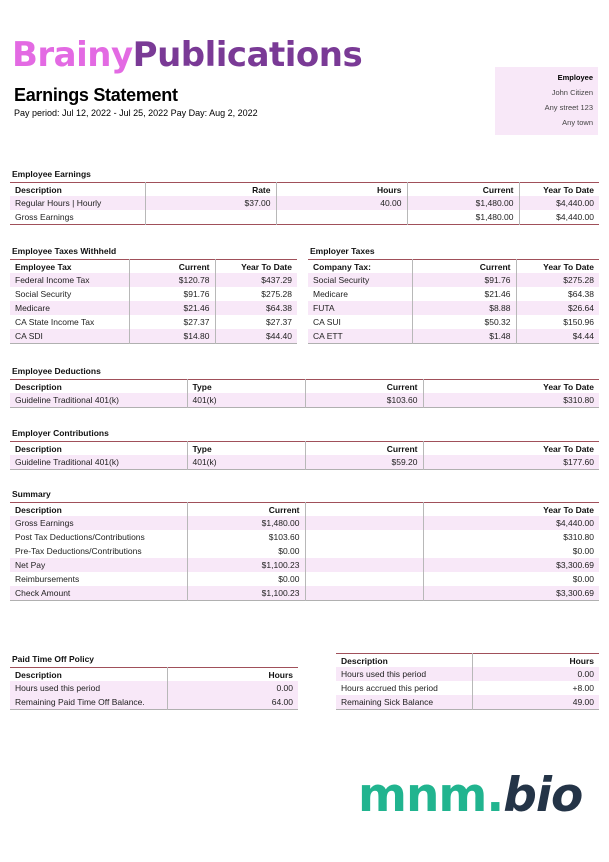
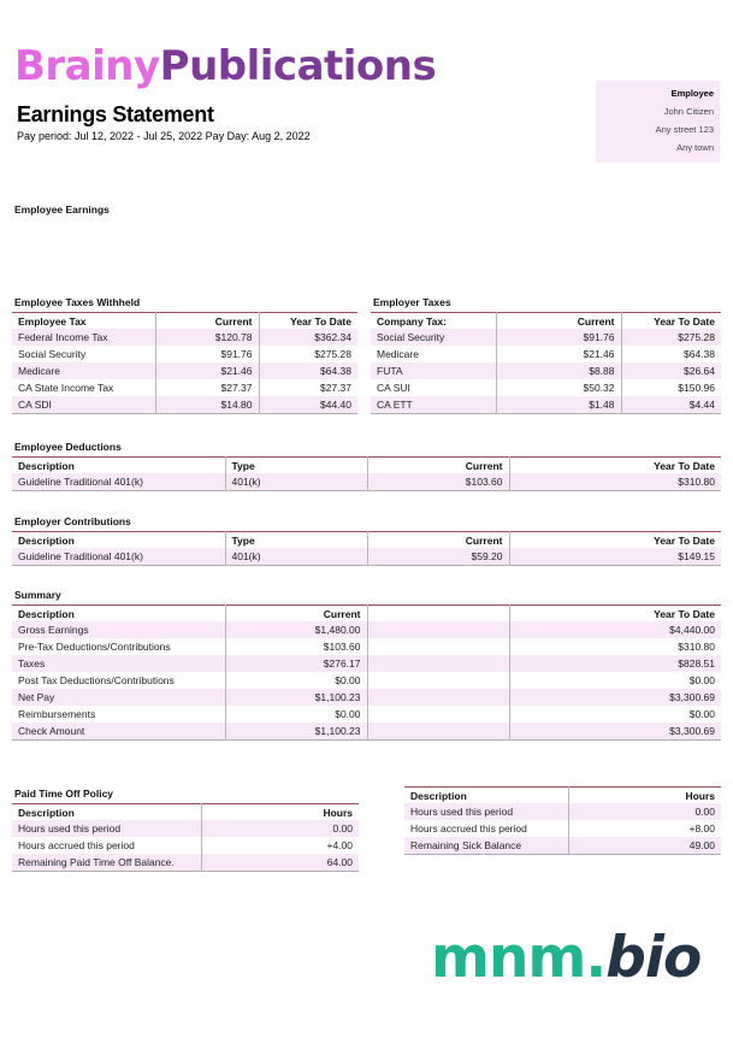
  BrainyPublications
  Earnings Statement
  Pay period: Jul 12, 2022 - Jul 25, 2022 Pay Day: Aug 2, 2022
  Employee
  John Citizen
  Any street 123
  Any town
  Employee Earnings
- Description	Rate	Hours	Current	Year To Date
- Regular Hours | Hourly	$37.00	40.00	$1,480.00	$4,440.00
- Gross Earnings			$1,480.00	$4,440.00
  Employee Taxes Withheld
  Employee Tax	Current	Year To Date
- Federal Income Tax	$120.78	$437.29
+ Federal Income Tax	$120.78	$362.34
  Social Security	$91.76	$275.28
  Medicare	$21.46	$64.38
  CA State Income Tax	$27.37	$27.37
  CA SDI	$14.80	$44.40
  Employer Taxes
  Company Tax:	Current	Year To Date
  Social Security	$91.76	$275.28
  Medicare	$21.46	$64.38
  FUTA	$8.88	$26.64
  CA SUI	$50.32	$150.96
  CA ETT	$1.48	$4.44
  Employee Deductions
  Description	Type	Current	Year To Date
  Guideline Traditional 401(k)	401(k)	$103.60	$310.80
  Employer Contributions
  Description	Type	Current	Year To Date
- Guideline Traditional 401(k)	401(k)	$59.20	$177.60
+ Guideline Traditional 401(k)	401(k)	$59.20	$149.15
  Summary
  Description	Current		Year To Date
  Gross Earnings	$1,480.00		$4,440.00
- Post Tax Deductions/Contributions	$103.60		$310.80
+ Pre-Tax Deductions/Contributions	$103.60		$310.80
+ Taxes	$276.17		$828.51
- Pre-Tax Deductions/Contributions	$0.00		$0.00
+ Post Tax Deductions/Contributions	$0.00		$0.00
  Net Pay	$1,100.23		$3,300.69
  Reimbursements	$0.00		$0.00
  Check Amount	$1,100.23		$3,300.69
  Paid Time Off Policy
  Description	Hours
  Hours used this period	0.00
+ Hours accrued this period	+4.00
  Remaining Paid Time Off Balance.	64.00
  Description	Hours
  Hours used this period	0.00
  Hours accrued this period	+8.00
  Remaining Sick Balance	49.00
  mnm.bio
